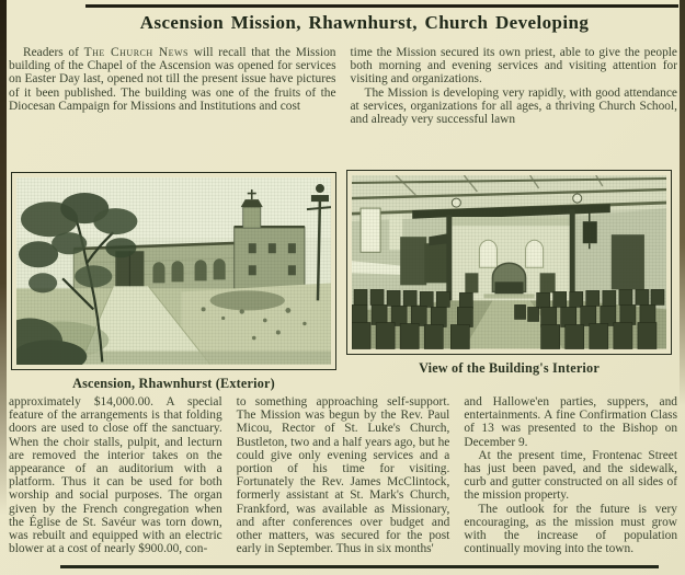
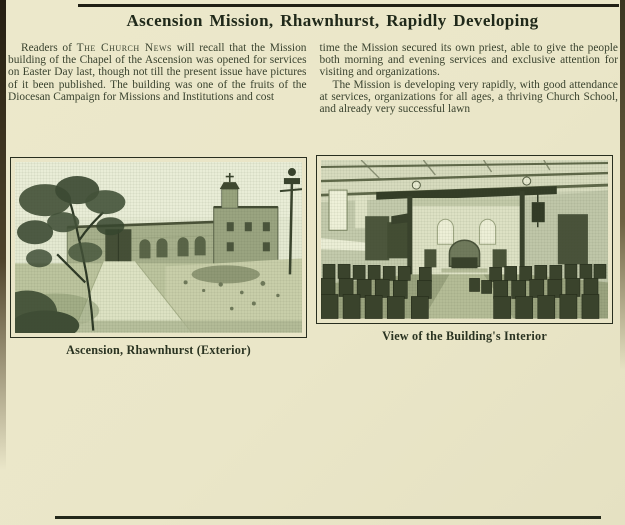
- Ascension Mission, Rhawnhurst, Church Developing
+ Ascension Mission, Rhawnhurst, Rapidly Developing
- Readers of The Church News will recall that the Mission building of the Chapel of the Ascension was opened for services on Easter Day last, opened not till the present issue have pictures of it been published. The building was one of the fruits of the Diocesan Campaign for Missions and Institutions and cost
+ Readers of The Church News will recall that the Mission building of the Chapel of the Ascension was opened for services on Easter Day last, though not till the present issue have pictures of it been published. The building was one of the fruits of the Diocesan Campaign for Missions and Institutions and cost
- time the Mission secured its own priest, able to give the people both morning and evening services and visiting attention for visiting and organizations.
+ time the Mission secured its own priest, able to give the people both morning and evening services and exclusive attention for visiting and organizations.
  The Mission is developing very rapidly, with good attendance at services, organizations for all ages, a thriving Church School, and already very successful lawn
  Ascension, Rhawnhurst (Exterior)
  View of the Building's Interior
- approximately $14,000.00. A special feature of the arrangements is that folding doors are used to close off the sanctuary. When the choir stalls, pulpit, and lecturn are removed the interior takes on the appearance of an auditorium with a platform. Thus it can be used for both worship and social purposes. The organ given by the French congregation when the Église de St. Savéur was torn down, was rebuilt and equipped with an electric blower at a cost of nearly $900.00, con-
- to something approaching self-support. The Mission was begun by the Rev. Paul Micou, Rector of St. Luke's Church, Bustleton, two and a half years ago, but he could give only evening services and a portion of his time for visiting. Fortunately the Rev. James McClintock, formerly assistant at St. Mark's Church, Frankford, was available as Missionary, and after conferences over budget and other matters, was secured for the post early in September. Thus in six months'
- and Hallowe'en parties, suppers, and entertainments. A fine Confirmation Class of 13 was presented to the Bishop on December 9.
- At the present time, Frontenac Street has just been paved, and the sidewalk, curb and gutter constructed on all sides of the mission property.
- The outlook for the future is very encouraging, as the mission must grow with the increase of population continually moving into the town.
